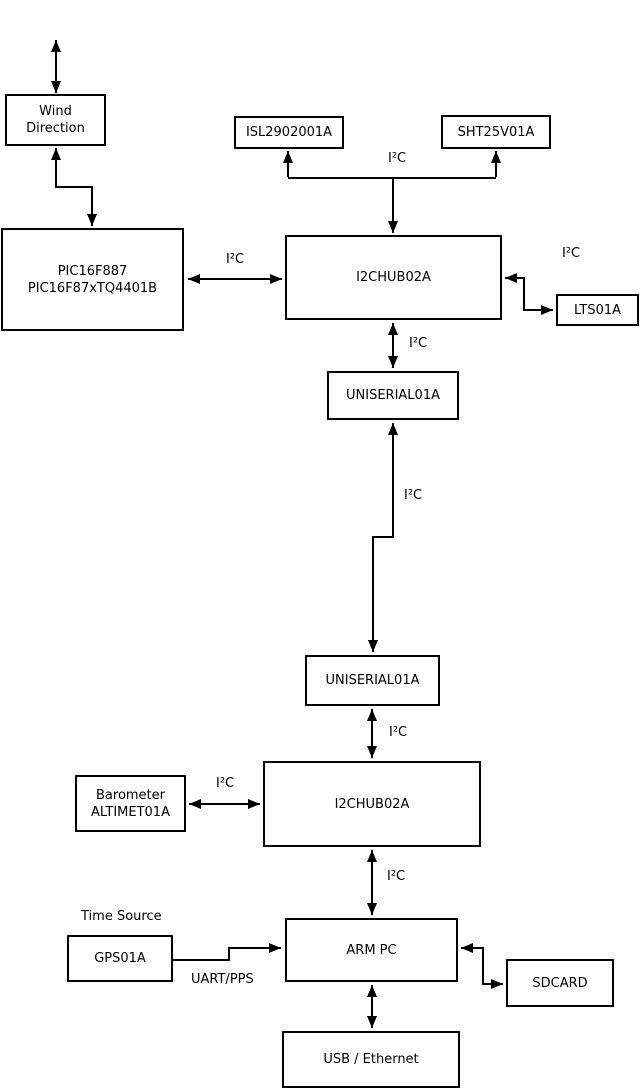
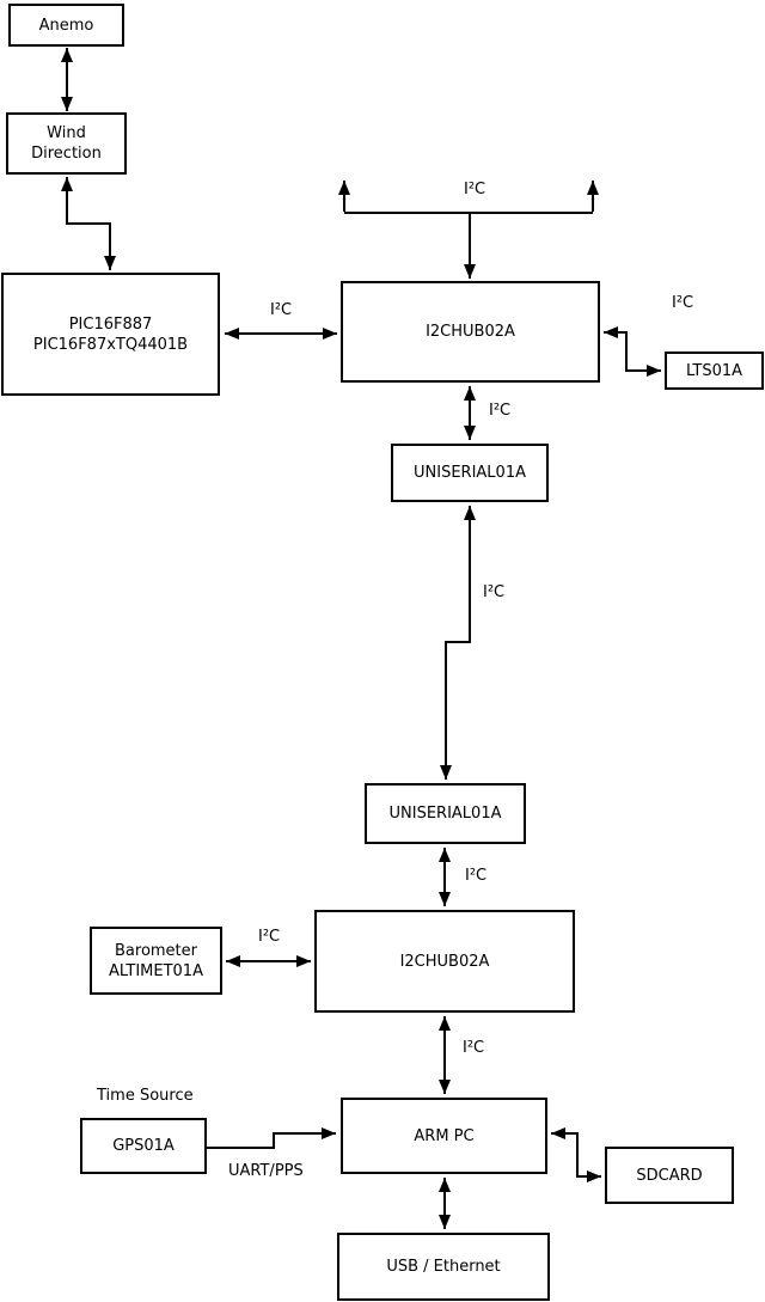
+ Anemo
  Wind
  Direction
  PIC16F887
  PIC16F87xTQ4401B
- ISL2902001A
- SHT25V01A
  I2CHUB02A
  LTS01A
  UNISERIAL01A
  UNISERIAL01A
  I2CHUB02A
  Barometer
  ALTIMET01A
  GPS01A
  ARM PC
  SDCARD
  USB / Ethernet
  I²C
  I²C
  I²C
  I²C
  I²C
  I²C
  I²C
  I²C
  UART/PPS
  Time Source
